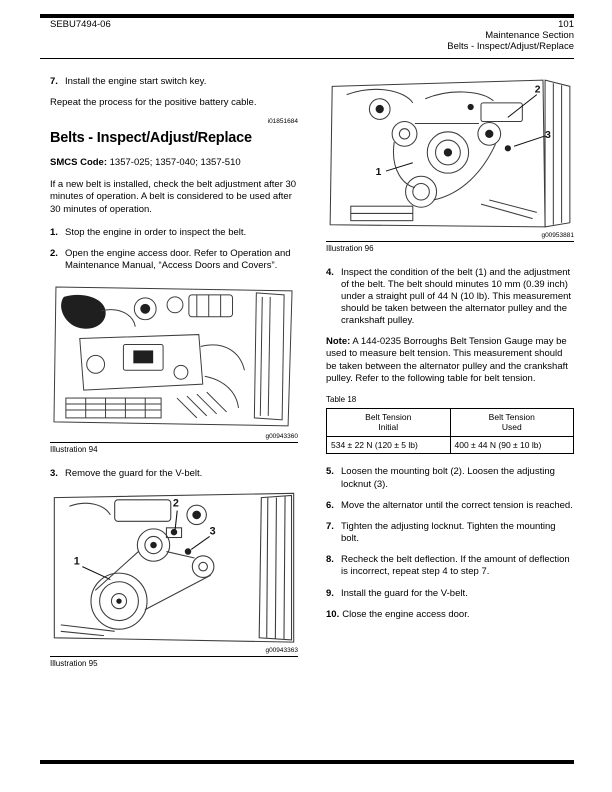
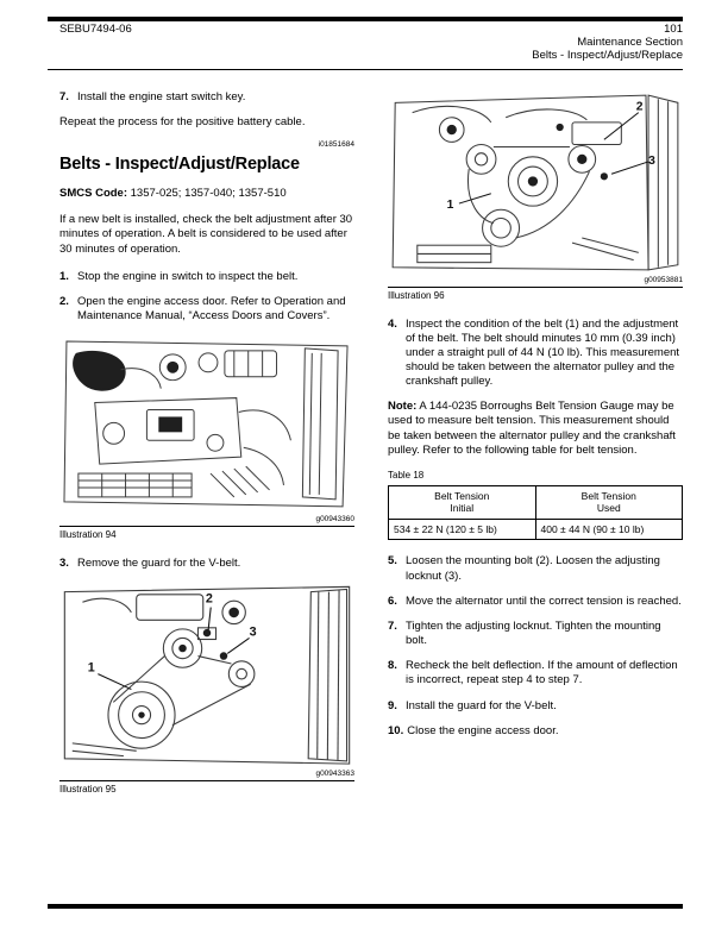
  SEBU7494-06
  101
  Maintenance Section
  Belts - Inspect/Adjust/Replace
  7.
  Install the engine start switch key.
  Repeat the process for the positive battery cable.
  Belts - Inspect/Adjust/Replace
  SMCS Code: 1357-025; 1357-040; 1357-510
  If a new belt is installed, check the belt adjustment after 30 minutes of operation. A belt is considered to be used after 30 minutes of operation.
  1.
- Stop the engine in order to inspect the belt.
+ Stop the engine in switch to inspect the belt.
  2.
  Open the engine access door. Refer to Operation and Maintenance Manual, “Access Doors and Covers”.
  Illustration 94
  3.
  Remove the guard for the V-belt.
  2
  3
  1
  Illustration 95
  2
  3
  1
  Illustration 96
  4.
  Inspect the condition of the belt (1) and the adjustment of the belt. The belt should minutes 10 mm (0.39 inch) under a straight pull of 44 N (10 lb). This measurement should be taken between the alternator pulley and the crankshaft pulley.
  Note: A 144-0235 Borroughs Belt Tension Gauge may be used to measure belt tension. This measurement should be taken between the alternator pulley and the crankshaft pulley. Refer to the following table for belt tension.
  Table 18
  Belt Tension Initial	Belt Tension Used
  534 ± 22 N (120 ± 5 lb)	400 ± 44 N (90 ± 10 lb)
  5.
  Loosen the mounting bolt (2). Loosen the adjusting locknut (3).
  6.
  Move the alternator until the correct tension is reached.
  7.
  Tighten the adjusting locknut. Tighten the mounting bolt.
  8.
  Recheck the belt deflection. If the amount of deflection is incorrect, repeat step 4 to step 7.
  9.
  Install the guard for the V-belt.
  10.
  Close the engine access door.
